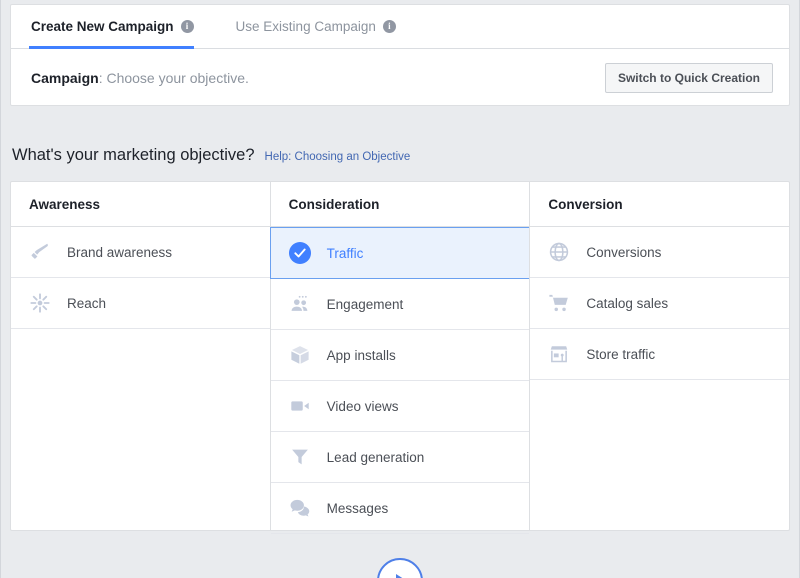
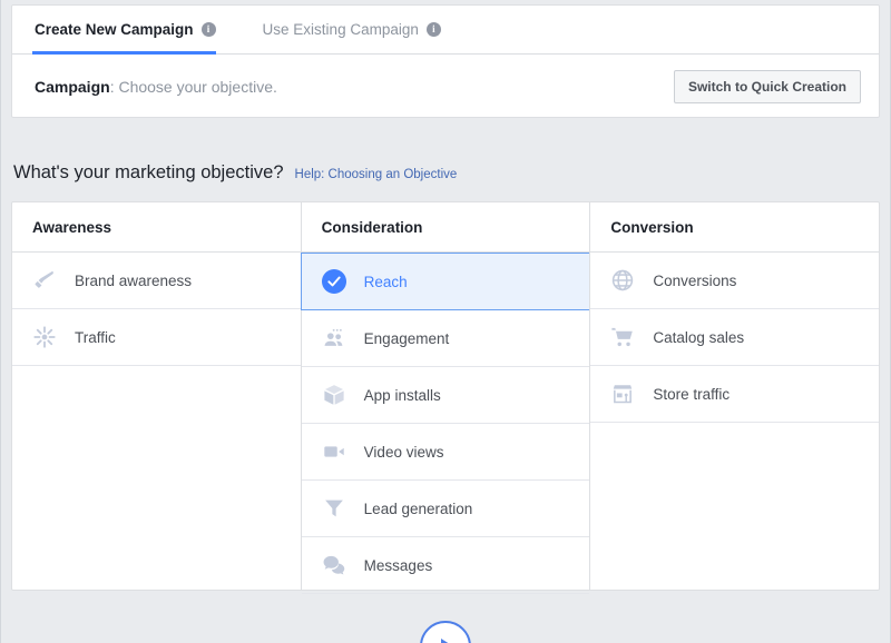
  Create New Campaign
  i
  Use Existing Campaign
  i
  Campaign: Choose your objective.
  Switch to Quick Creation
  What's your marketing objective?
  Help: Choosing an Objective
  Awareness
  Brand awareness
- Reach
+ Traffic
  Consideration
- Traffic
+ Reach
  Engagement
  App installs
  Video views
  Lead generation
  Messages
  Conversion
  Conversions
  Catalog sales
  Store traffic
